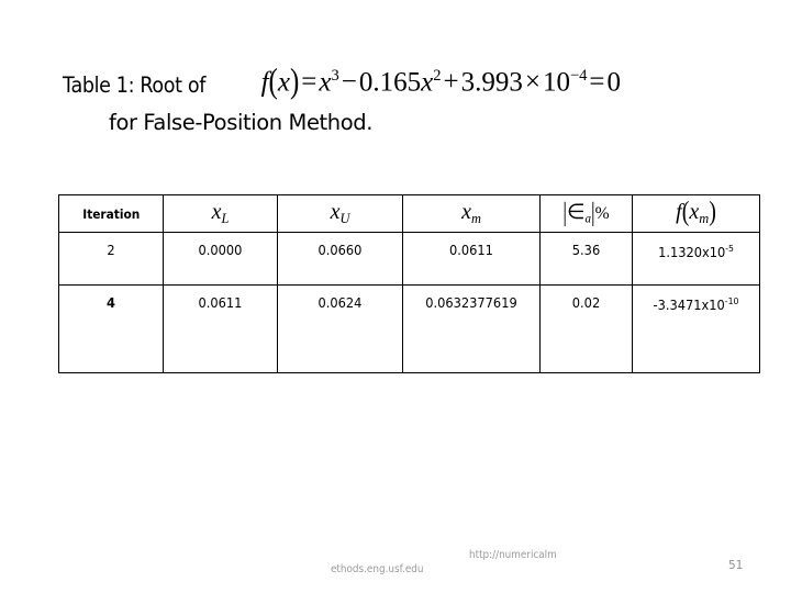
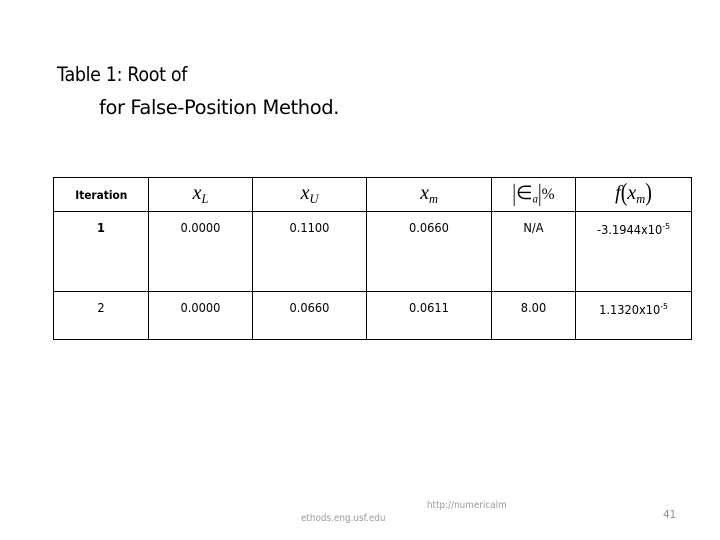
  Table 1: Root of
- f(x)=x3 −0.165x2 +3.993×10−4 =0
  for False-Position Method.
  Iteration	xL	xU	xm	|∈a|%	f(xm)
+ 1	0.0000	0.1100	0.0660	N/A	-3.1944x10-5
- 2	0.0000	0.0660	0.0611	5.36	1.1320x10-5
+ 2	0.0000	0.0660	0.0611	8.00	1.1320x10-5
- 4	0.0611	0.0624	0.0632377619	0.02	-3.3471x10-10
  http://numericalm
  ethods.eng.usf.edu
- 51
+ 41
